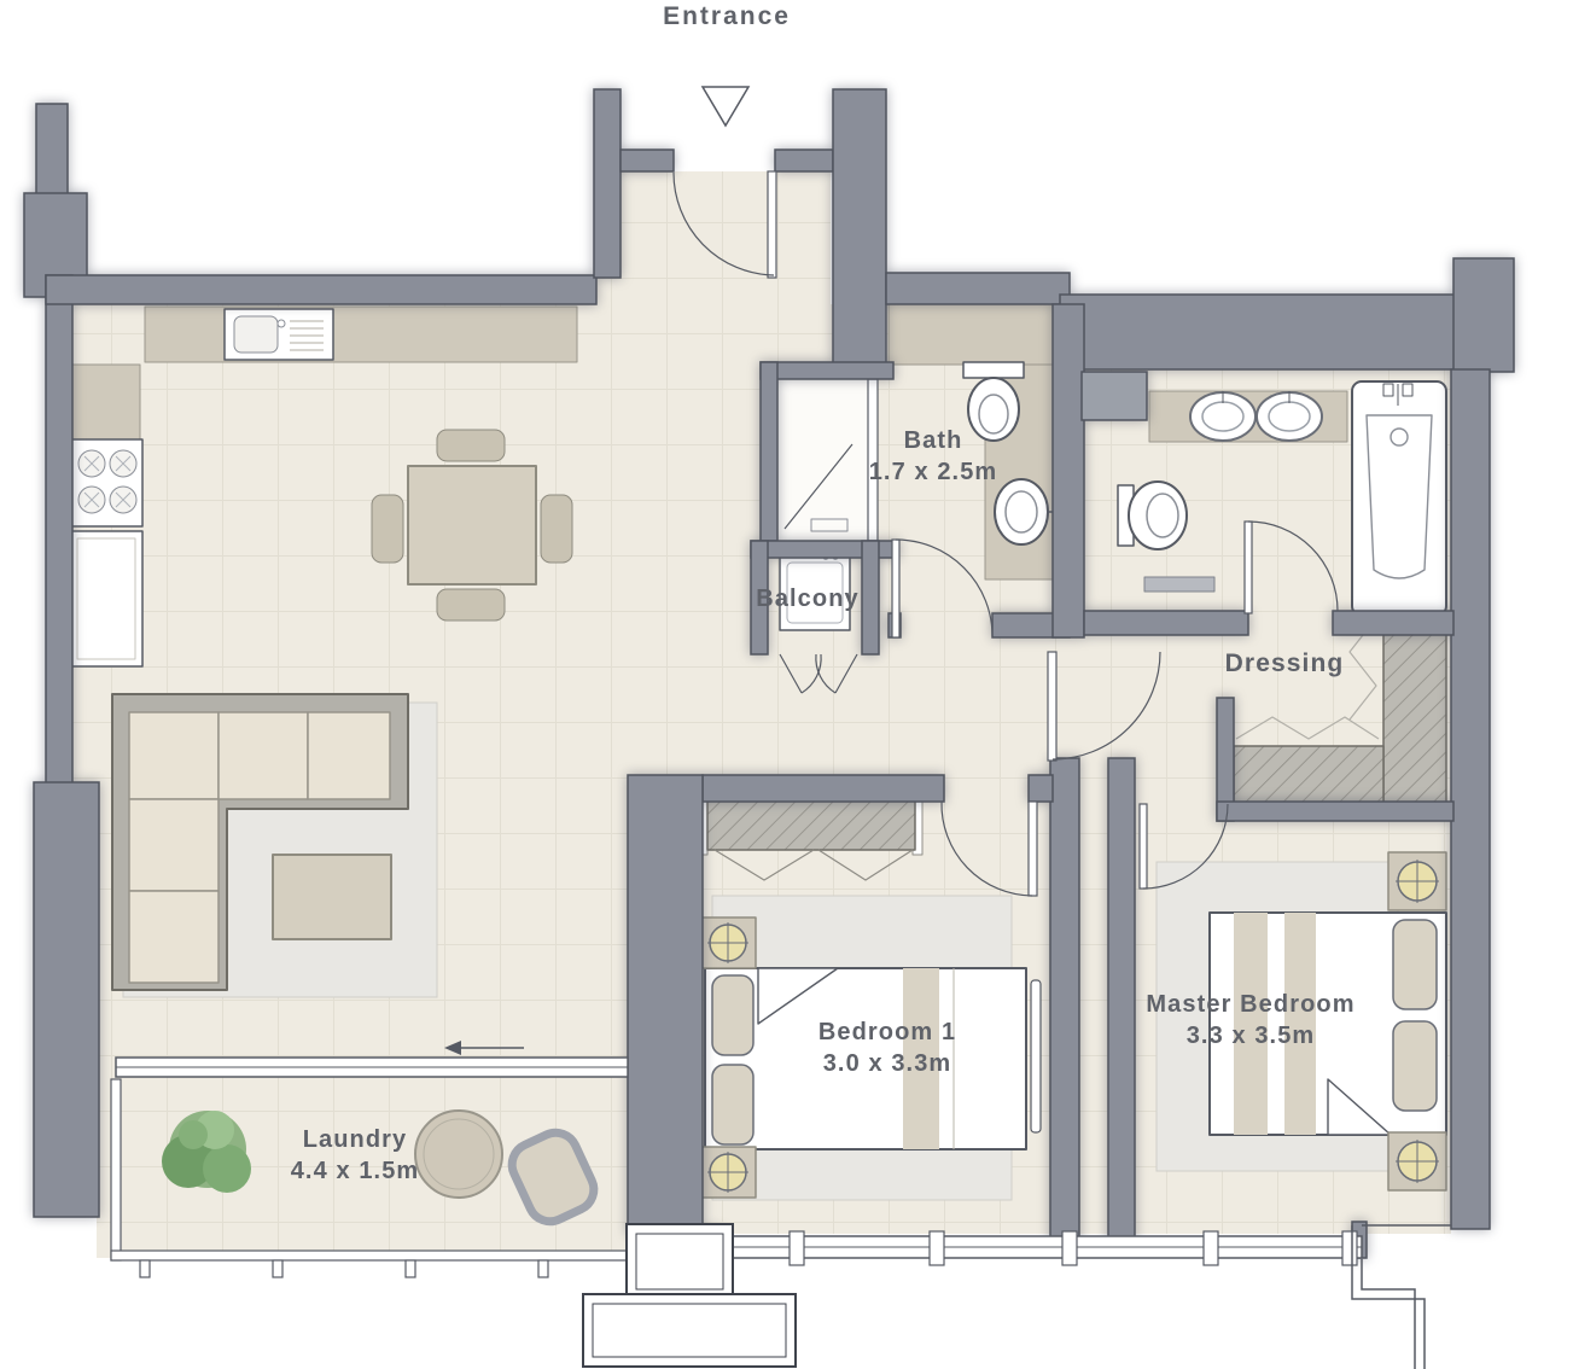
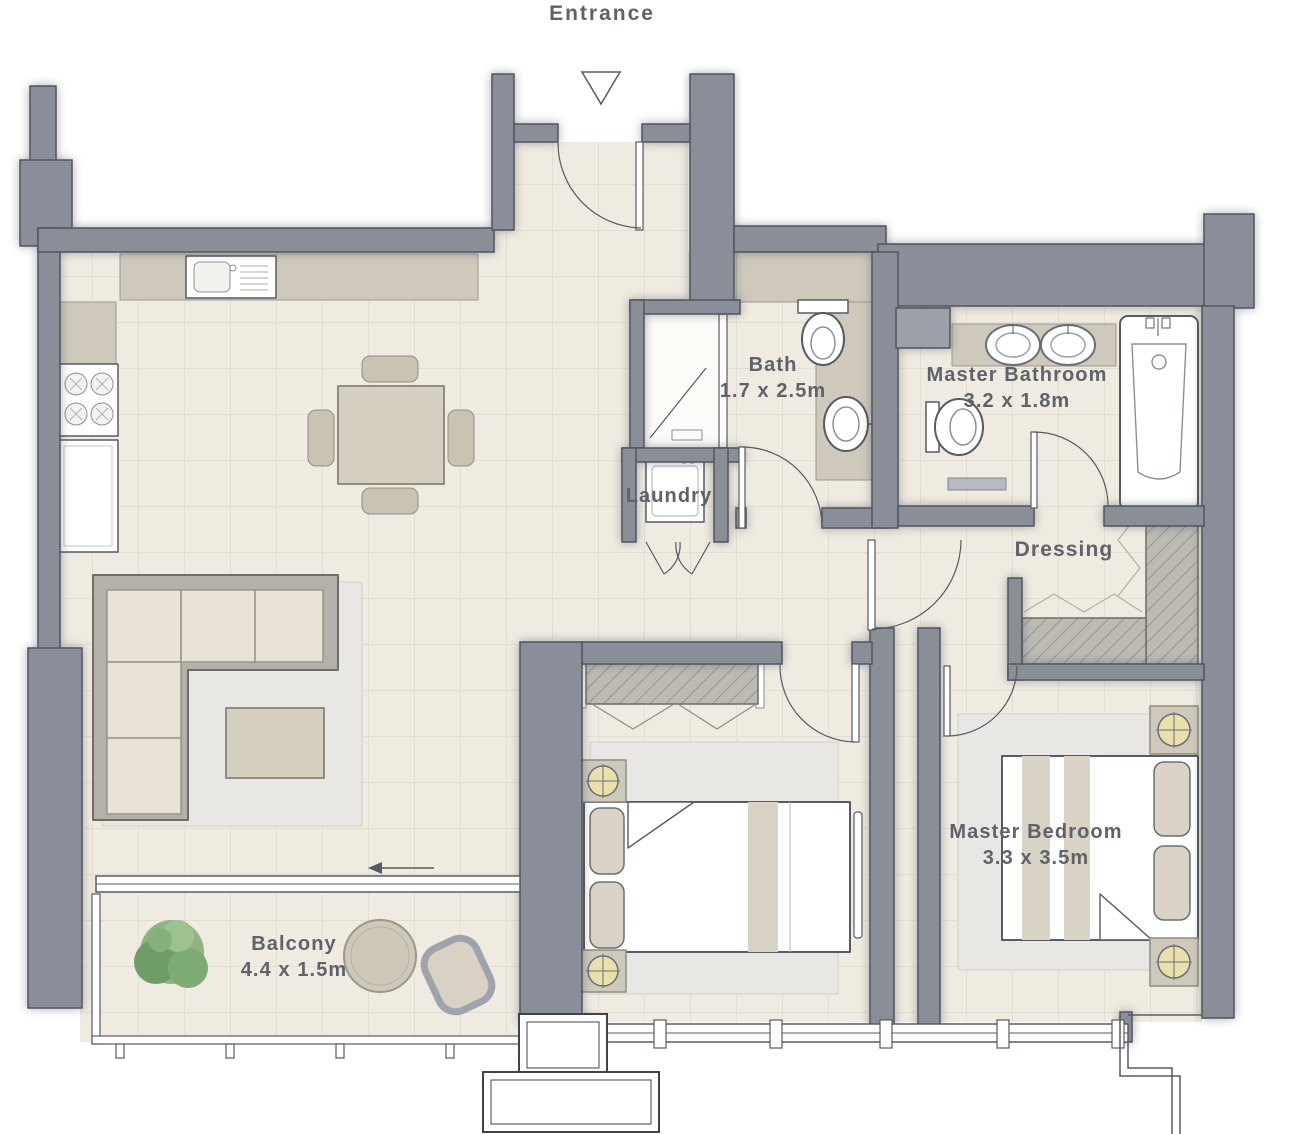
  Entrance
  Bath
  1.7 x 2.5m
- Balcony
+ Laundry
+ Master Bathroom
+ 3.2 x 1.8m
  Dressing
- Bedroom 1
- 3.0 x 3.3m
  Master Bedroom
  3.3 x 3.5m
- Laundry
+ Balcony
  4.4 x 1.5m
